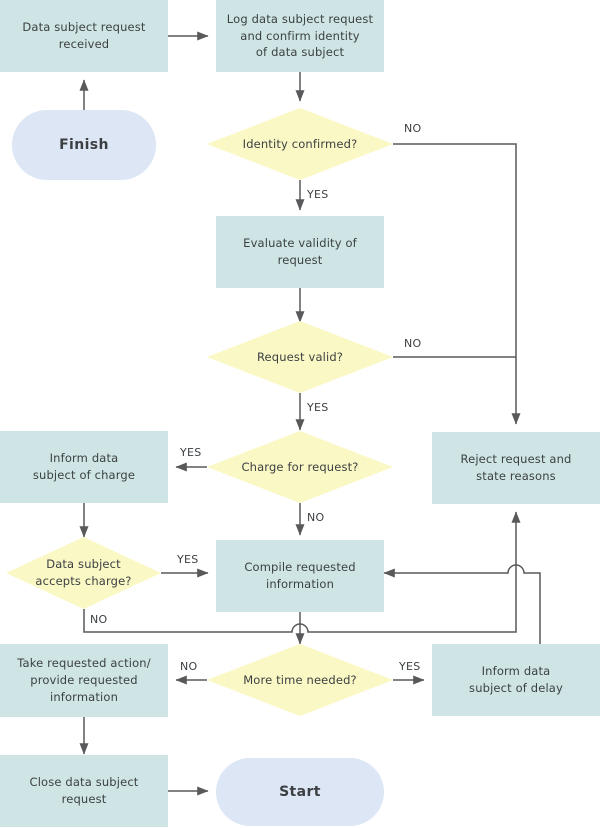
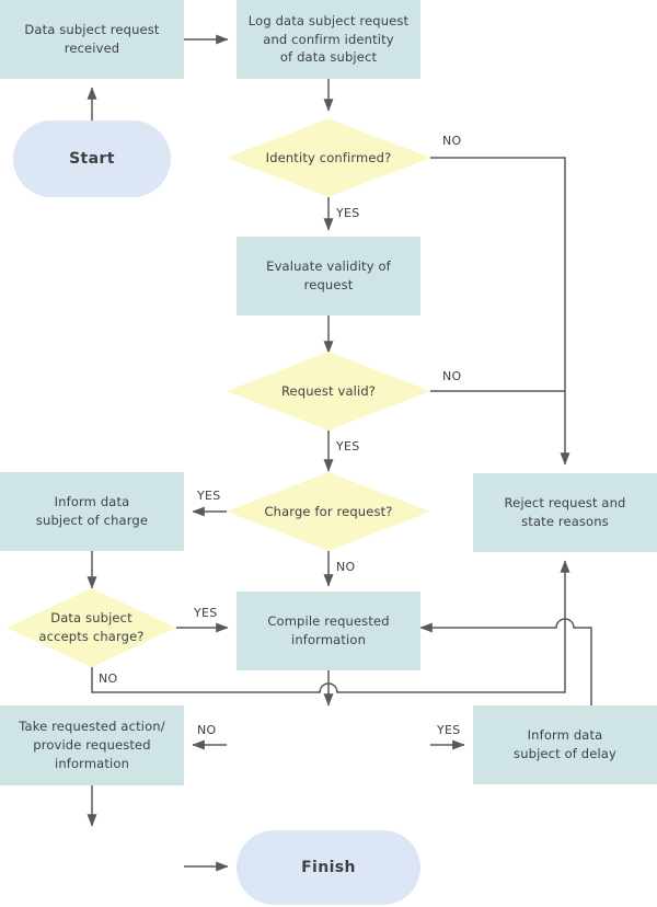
  Data subject request
  received
  Log data subject request
  and confirm identity
  of data subject
- Finish
+ Start
  Identity confirmed?
  Evaluate validity of request
  Request valid?
  Reject request and
  state reasons
  Charge for request?
  Inform data
  subject of charge
  Data subject
  accepts charge?
  Compile requested
  information
- More time needed?
  Inform data
  subject of delay
  Take requested action/
  provide requested
  information
- Close data subject request
- Start
+ Finish
  NO
  YES
  NO
  YES
  YES
  NO
  YES
  NO
  NO
  YES
